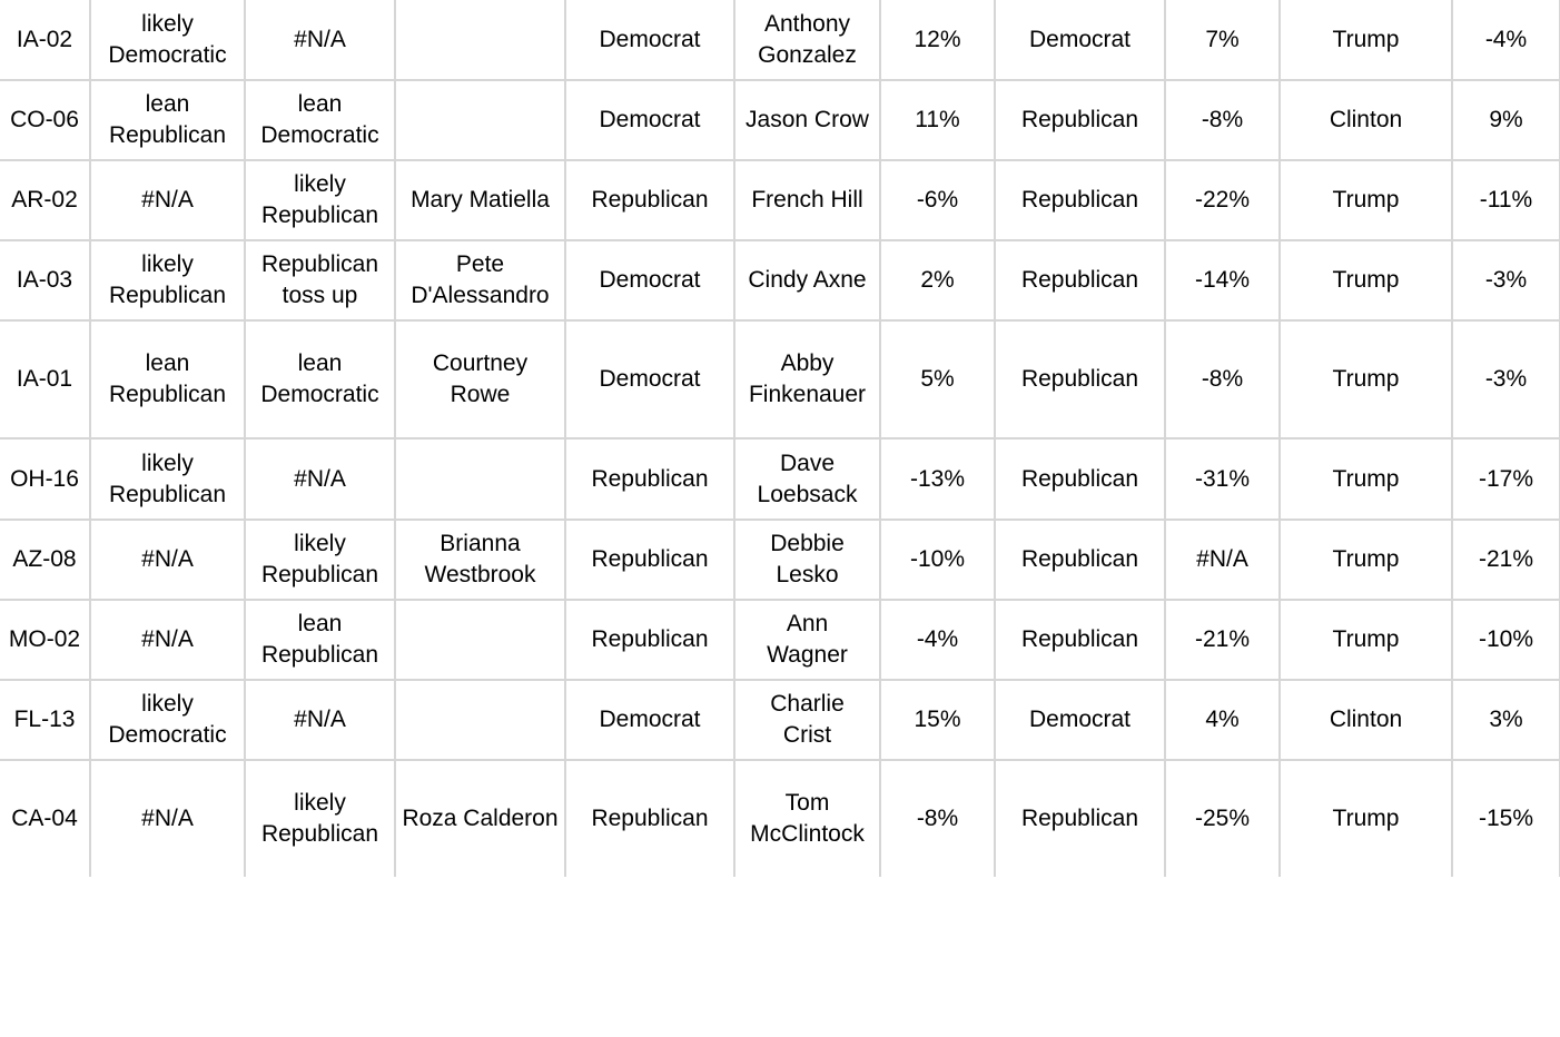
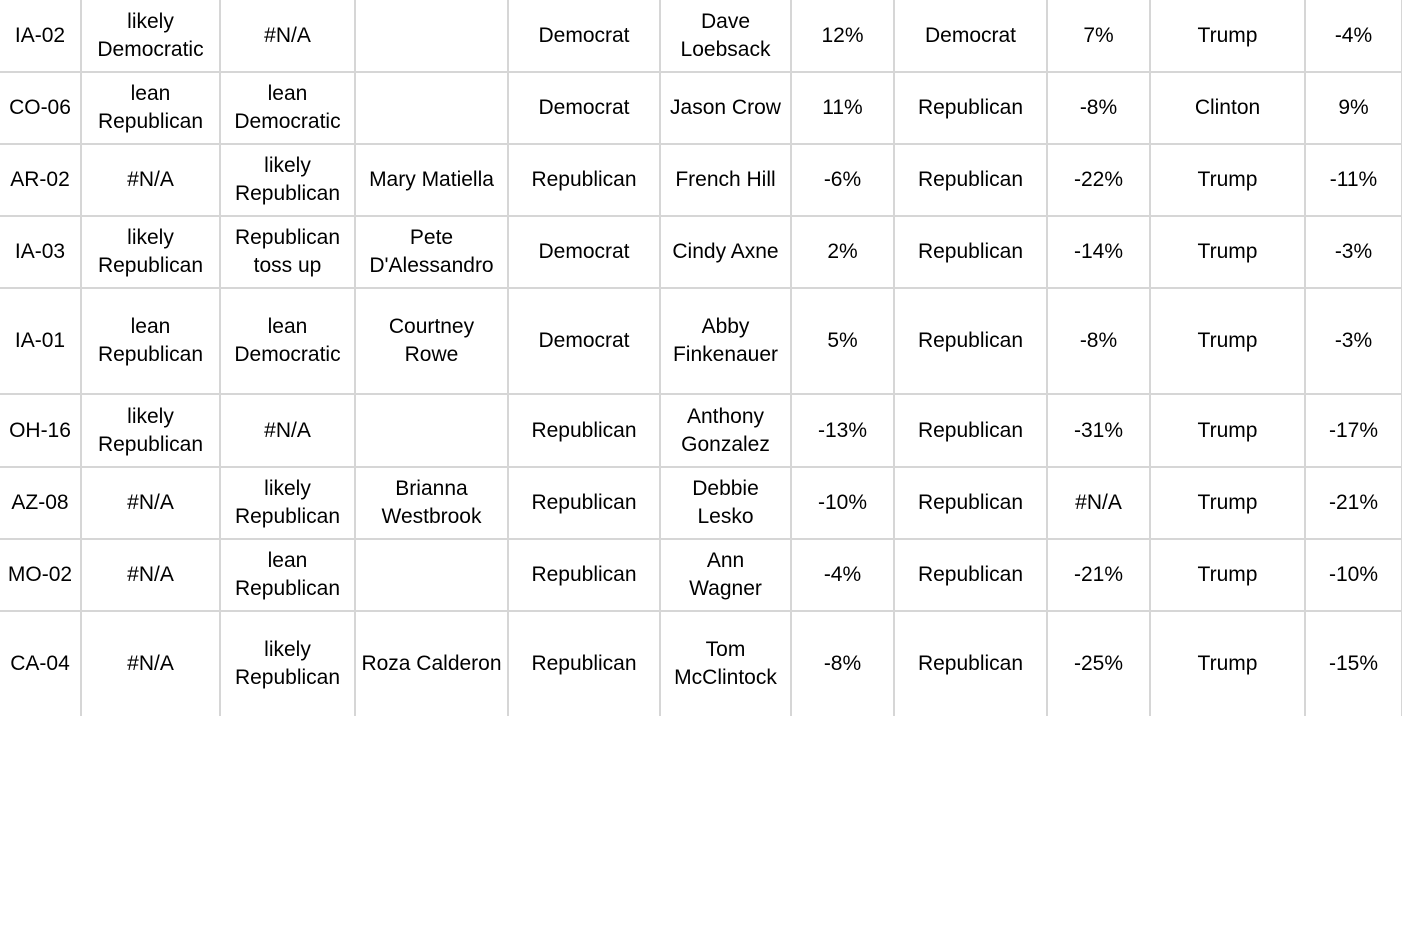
- IA-02	likely Democratic	#N/A		Democrat	Anthony Gonzalez	12%	Democrat	7%	Trump	-4%
+ IA-02	likely Democratic	#N/A		Democrat	Dave Loebsack	12%	Democrat	7%	Trump	-4%
  CO-06	lean Republican	lean Democratic		Democrat	Jason Crow	11%	Republican	-8%	Clinton	9%
  AR-02	#N/A	likely Republican	Mary Matiella	Republican	French Hill	-6%	Republican	-22%	Trump	-11%
  IA-03	likely Republican	Republican toss up	Pete D'Alessandro	Democrat	Cindy Axne	2%	Republican	-14%	Trump	-3%
  IA-01	lean Republican	lean Democratic	Courtney Rowe	Democrat	Abby Finkenauer	5%	Republican	-8%	Trump	-3%
- OH-16	likely Republican	#N/A		Republican	Dave Loebsack	-13%	Republican	-31%	Trump	-17%
+ OH-16	likely Republican	#N/A		Republican	Anthony Gonzalez	-13%	Republican	-31%	Trump	-17%
  AZ-08	#N/A	likely Republican	Brianna Westbrook	Republican	Debbie Lesko	-10%	Republican	#N/A	Trump	-21%
  MO-02	#N/A	lean Republican		Republican	Ann Wagner	-4%	Republican	-21%	Trump	-10%
- FL-13	likely Democratic	#N/A		Democrat	Charlie Crist	15%	Democrat	4%	Clinton	3%
  CA-04	#N/A	likely Republican	Roza Calderon	Republican	Tom McClintock	-8%	Republican	-25%	Trump	-15%
